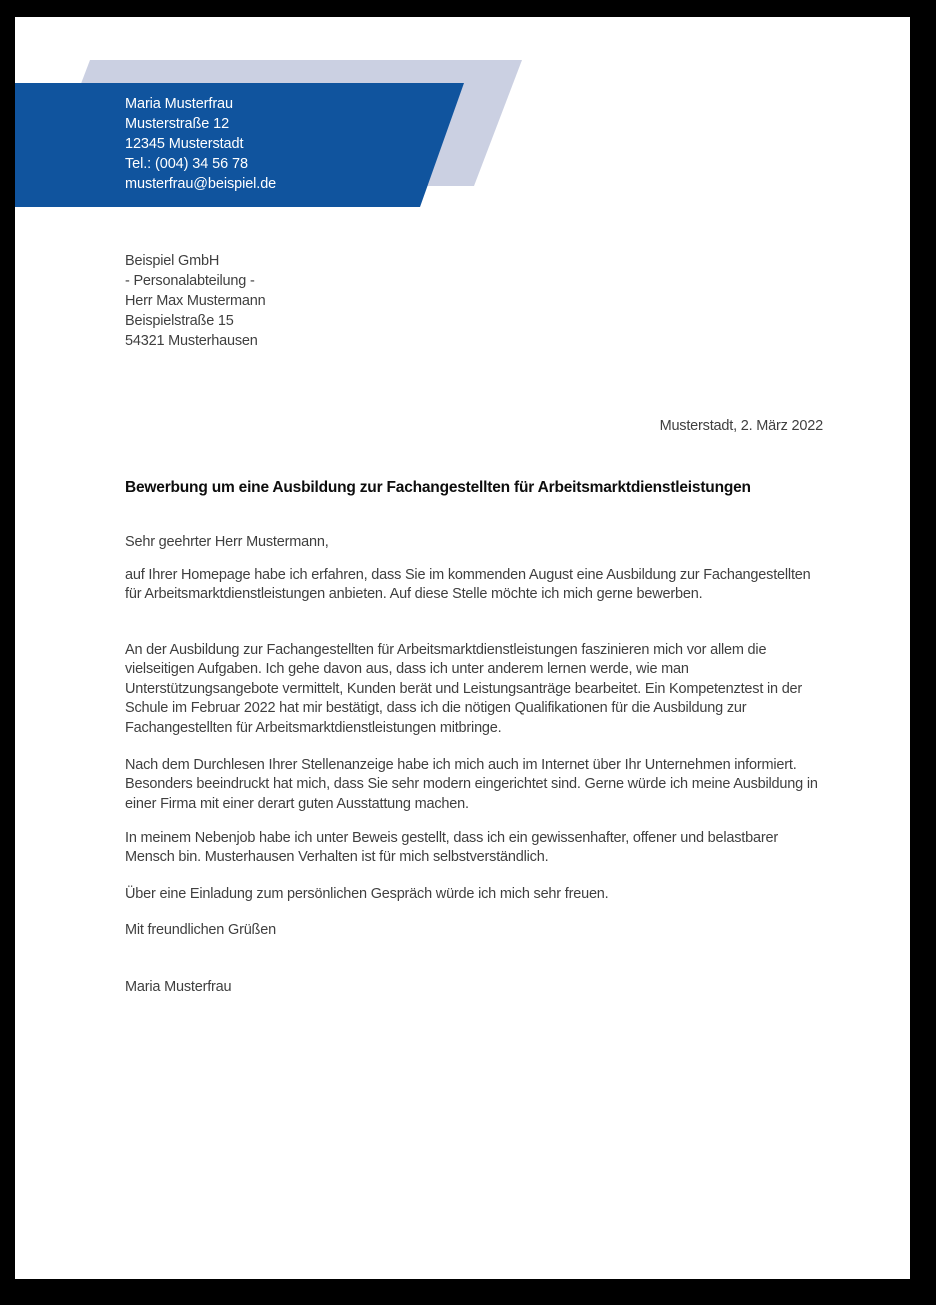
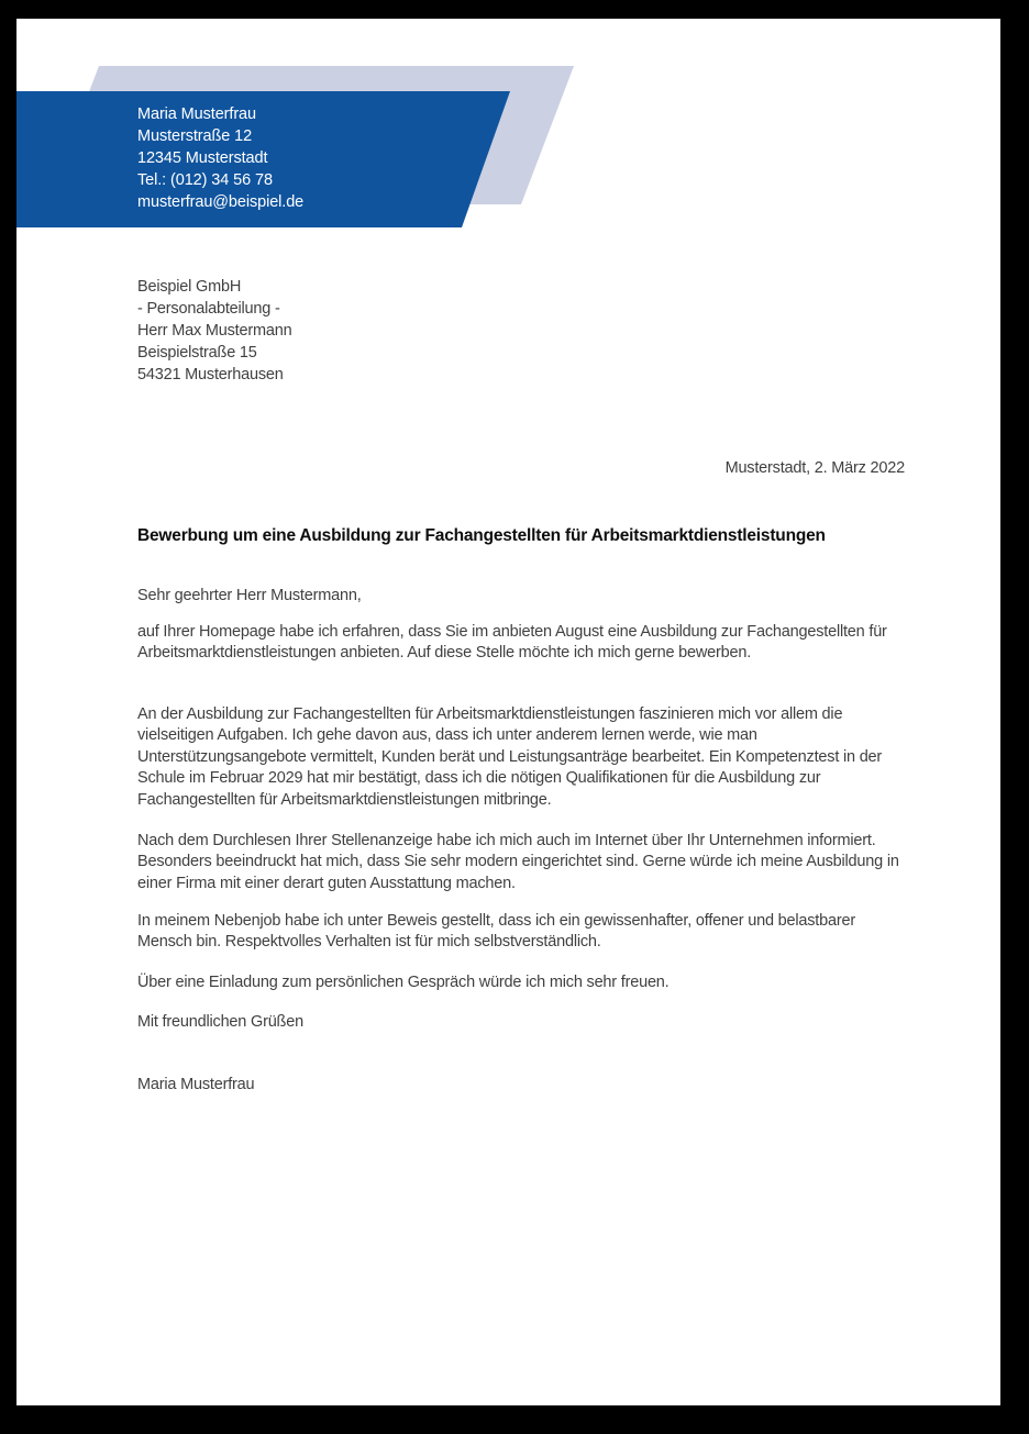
  Maria Musterfrau
  Musterstraße 12
  12345 Musterstadt
- Tel.: (004) 34 56 78
+ Tel.: (012) 34 56 78
  musterfrau@beispiel.de
  Beispiel GmbH
  - Personalabteilung -
  Herr Max Mustermann
  Beispielstraße 15
  54321 Musterhausen
  Musterstadt, 2. März 2022
  Bewerbung um eine Ausbildung zur Fachangestellten für Arbeitsmarktdienstleistungen
  Sehr geehrter Herr Mustermann,
- auf Ihrer Homepage habe ich erfahren, dass Sie im kommenden August eine Ausbildung zur Fachangestellten für Arbeitsmarktdienstleistungen anbieten. Auf diese Stelle möchte ich mich gerne bewerben.
+ auf Ihrer Homepage habe ich erfahren, dass Sie im anbieten August eine Ausbildung zur Fachangestellten für Arbeitsmarktdienstleistungen anbieten. Auf diese Stelle möchte ich mich gerne bewerben.
- An der Ausbildung zur Fachangestellten für Arbeitsmarktdienstleistungen faszinieren mich vor allem die vielseitigen Aufgaben. Ich gehe davon aus, dass ich unter anderem lernen werde, wie man Unterstützungsangebote vermittelt, Kunden berät und Leistungsanträge bearbeitet. Ein Kompetenztest in der Schule im Februar 2022 hat mir bestätigt, dass ich die nötigen Qualifikationen für die Ausbildung zur Fachangestellten für Arbeitsmarktdienstleistungen mitbringe.
+ An der Ausbildung zur Fachangestellten für Arbeitsmarktdienstleistungen faszinieren mich vor allem die vielseitigen Aufgaben. Ich gehe davon aus, dass ich unter anderem lernen werde, wie man Unterstützungsangebote vermittelt, Kunden berät und Leistungsanträge bearbeitet. Ein Kompetenztest in der Schule im Februar 2029 hat mir bestätigt, dass ich die nötigen Qualifikationen für die Ausbildung zur Fachangestellten für Arbeitsmarktdienstleistungen mitbringe.
  Nach dem Durchlesen Ihrer Stellenanzeige habe ich mich auch im Internet über Ihr Unternehmen informiert. Besonders beeindruckt hat mich, dass Sie sehr modern eingerichtet sind. Gerne würde ich meine Ausbildung in einer Firma mit einer derart guten Ausstattung machen.
- In meinem Nebenjob habe ich unter Beweis gestellt, dass ich ein gewissenhafter, offener und belastbarer Mensch bin. Musterhausen Verhalten ist für mich selbstverständlich.
+ In meinem Nebenjob habe ich unter Beweis gestellt, dass ich ein gewissenhafter, offener und belastbarer Mensch bin. Respektvolles Verhalten ist für mich selbstverständlich.
  Über eine Einladung zum persönlichen Gespräch würde ich mich sehr freuen.
  Mit freundlichen Grüßen
  Maria Musterfrau
